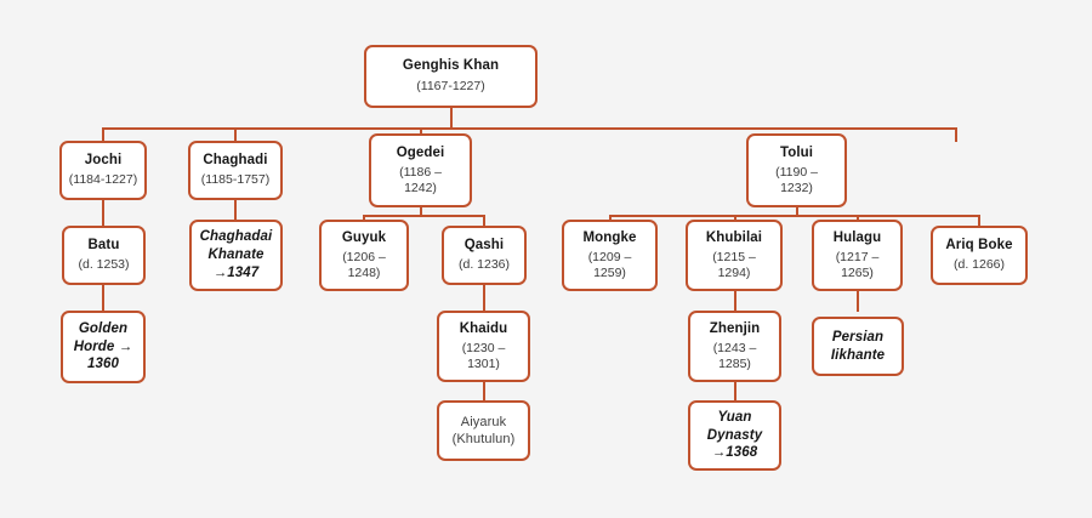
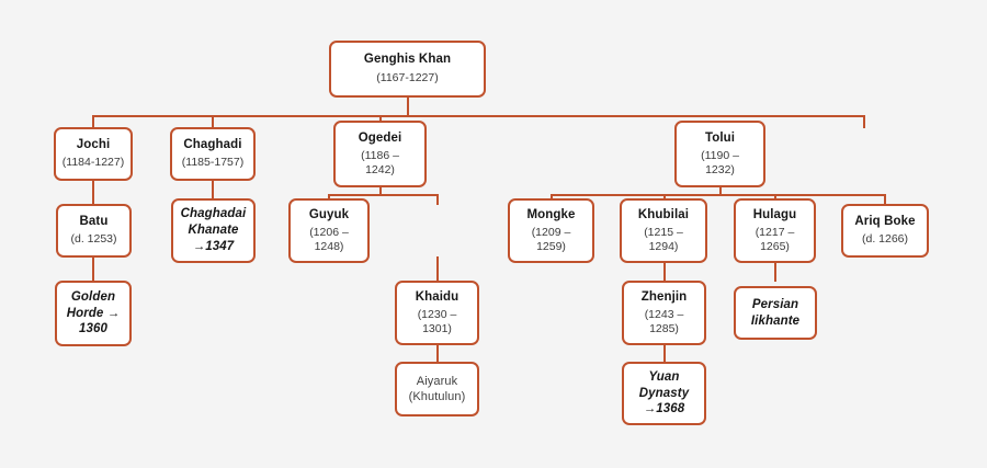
  Genghis Khan
  (1167-1227)
  Jochi
  (1184-1227)
  Chaghadi
  (1185-1757)
  Ogedei
  (1186 –
  1242)
  Tolui
  (1190 –
  1232)
  Batu
  (d. 1253)
  Chaghadai
  Khanate
  →1347
  Guyuk
  (1206 –
  1248)
- Qashi
- (d. 1236)
  Mongke
  (1209 –
  1259)
  Khubilai
  (1215 –
  1294)
  Hulagu
  (1217 –
  1265)
  Ariq Boke
  (d. 1266)
  Golden
  Horde →
  1360
  Khaidu
  (1230 –
  1301)
  Zhenjin
  (1243 –
  1285)
  Persian
  Iikhante
  Aiyaruk
  (Khutulun)
  Yuan
  Dynasty
  →1368
